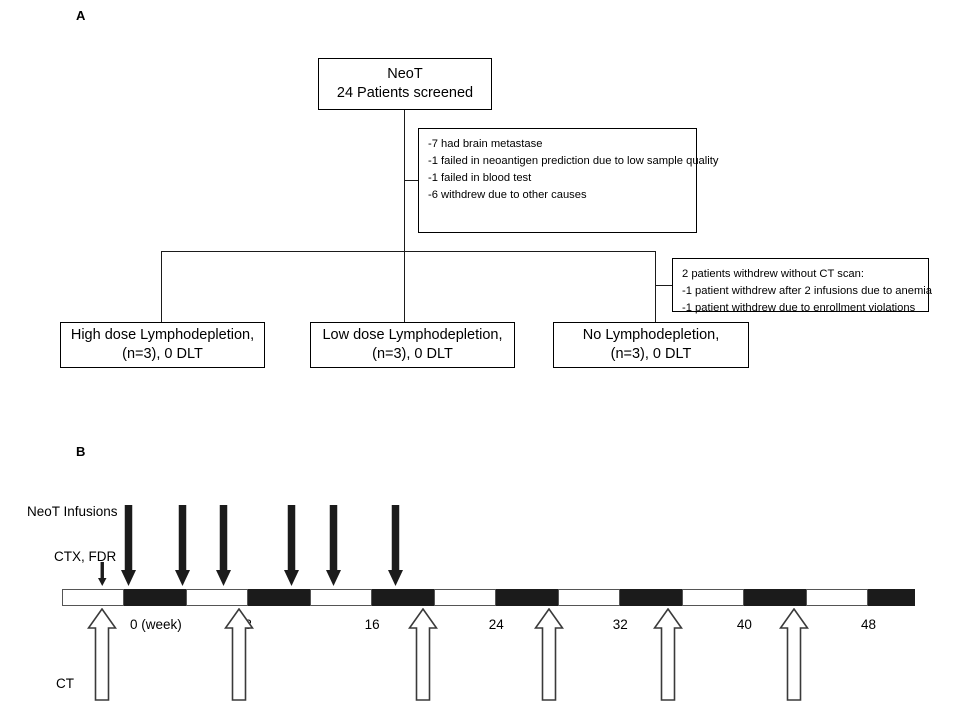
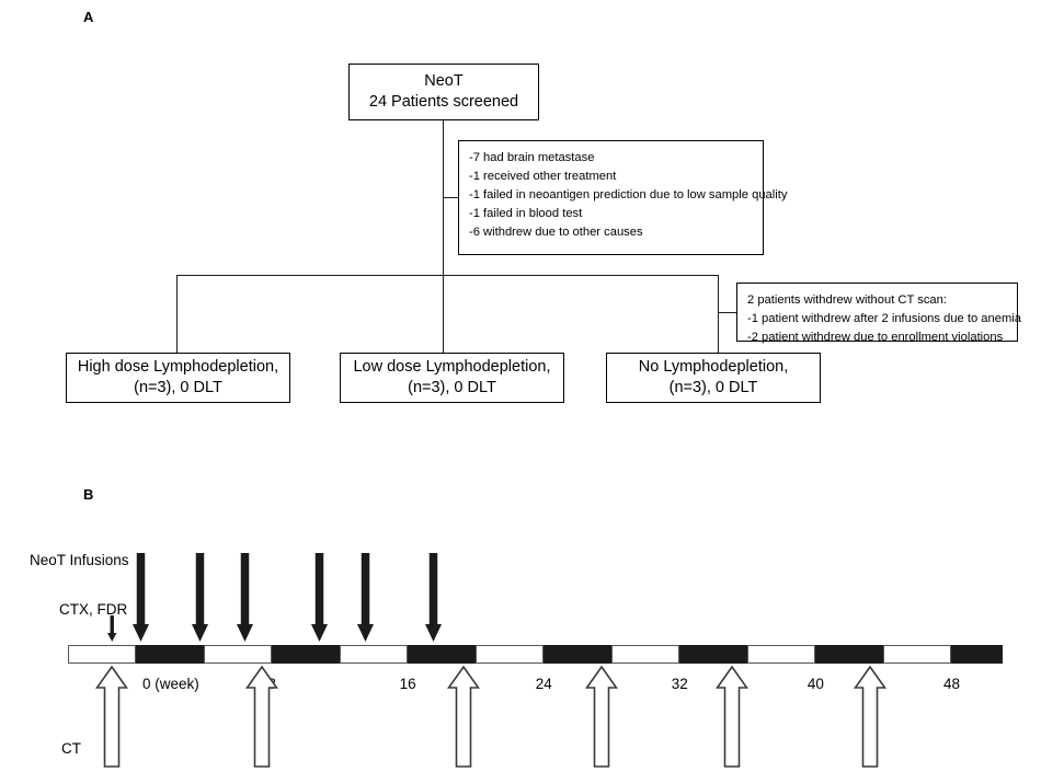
  A
  NeoT
  24 Patients screened
  -7 had brain metastase
+ -1 received other treatment
  -1 failed in neoantigen prediction due to low sample qu
  -1 failed in blood test
  -6 withdrew due to other causes
  2 patients withdrew without CT scan:
  -1 patient withdrew after 2 infusions due to anemi
- -1 patient withdrew due to enrollment violations
+ -2 patient withdrew due to enrollment violations
  High dose Lymphodepletion,
  (n=3), 0 DLT
  Low dose Lymphodepletion,
  (n=3), 0 DLT
  No Lymphodepletion,
  (n=3), 0 DLT
  B
  NeoT Infusions
  CTX, FDR
  CT
  0 (week)
  16
  24
  32
  40
  48
